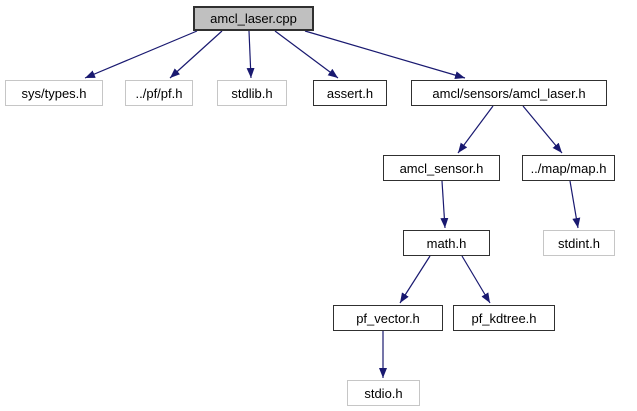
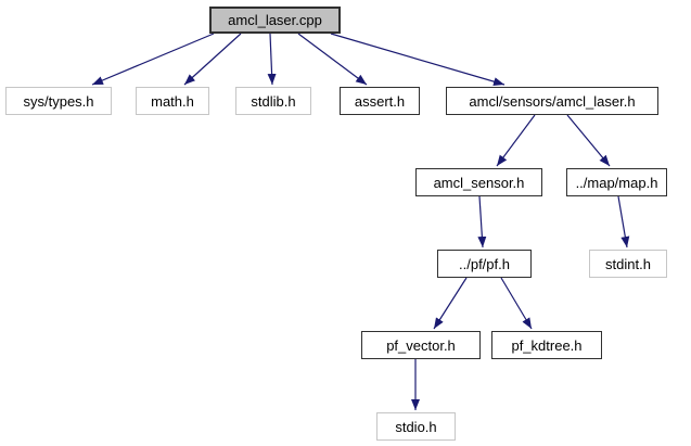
  amcl_laser.cpp
  sys/types.h
- ../pf/pf.h
+ math.h
  stdlib.h
  assert.h
  amcl/sensors/amcl_laser.h
  amcl_sensor.h
  ../map/map.h
- math.h
+ ../pf/pf.h
  stdint.h
  pf_vector.h
  pf_kdtree.h
  stdio.h
